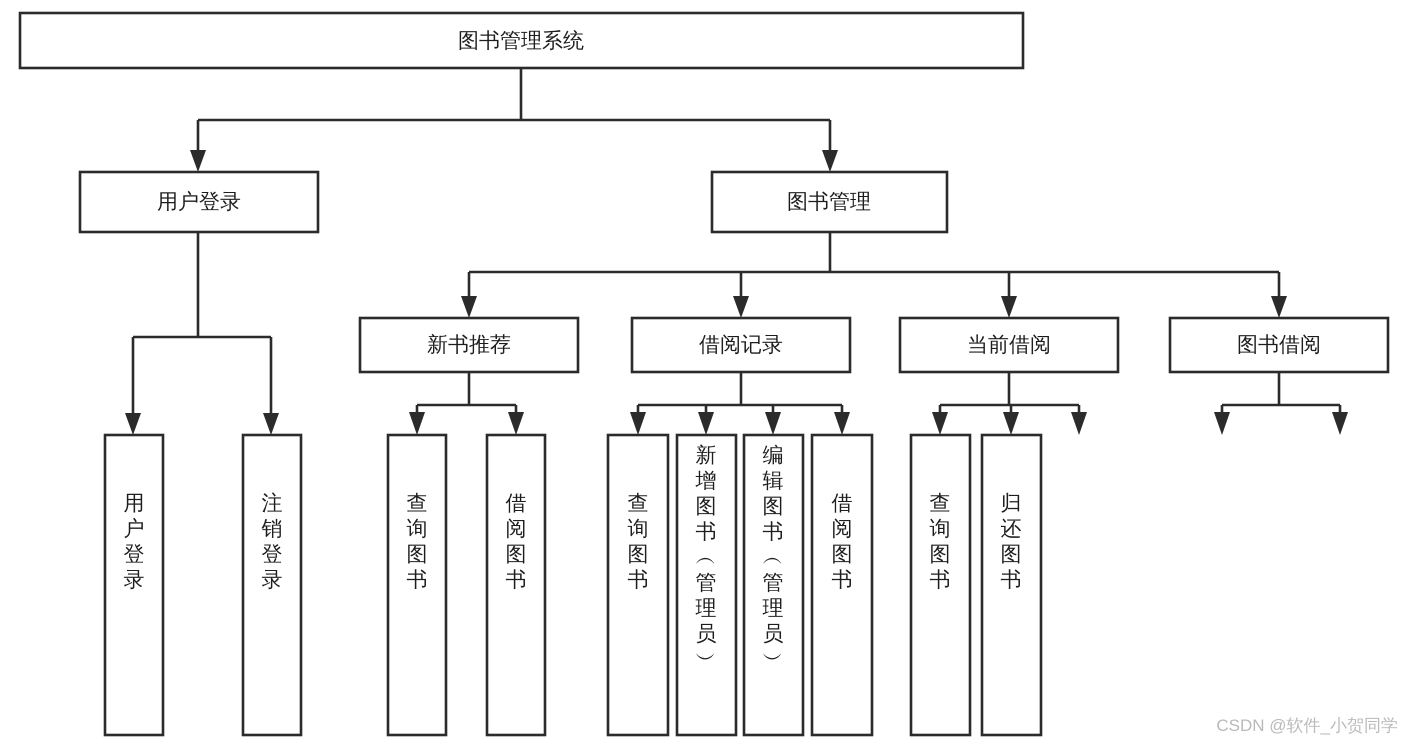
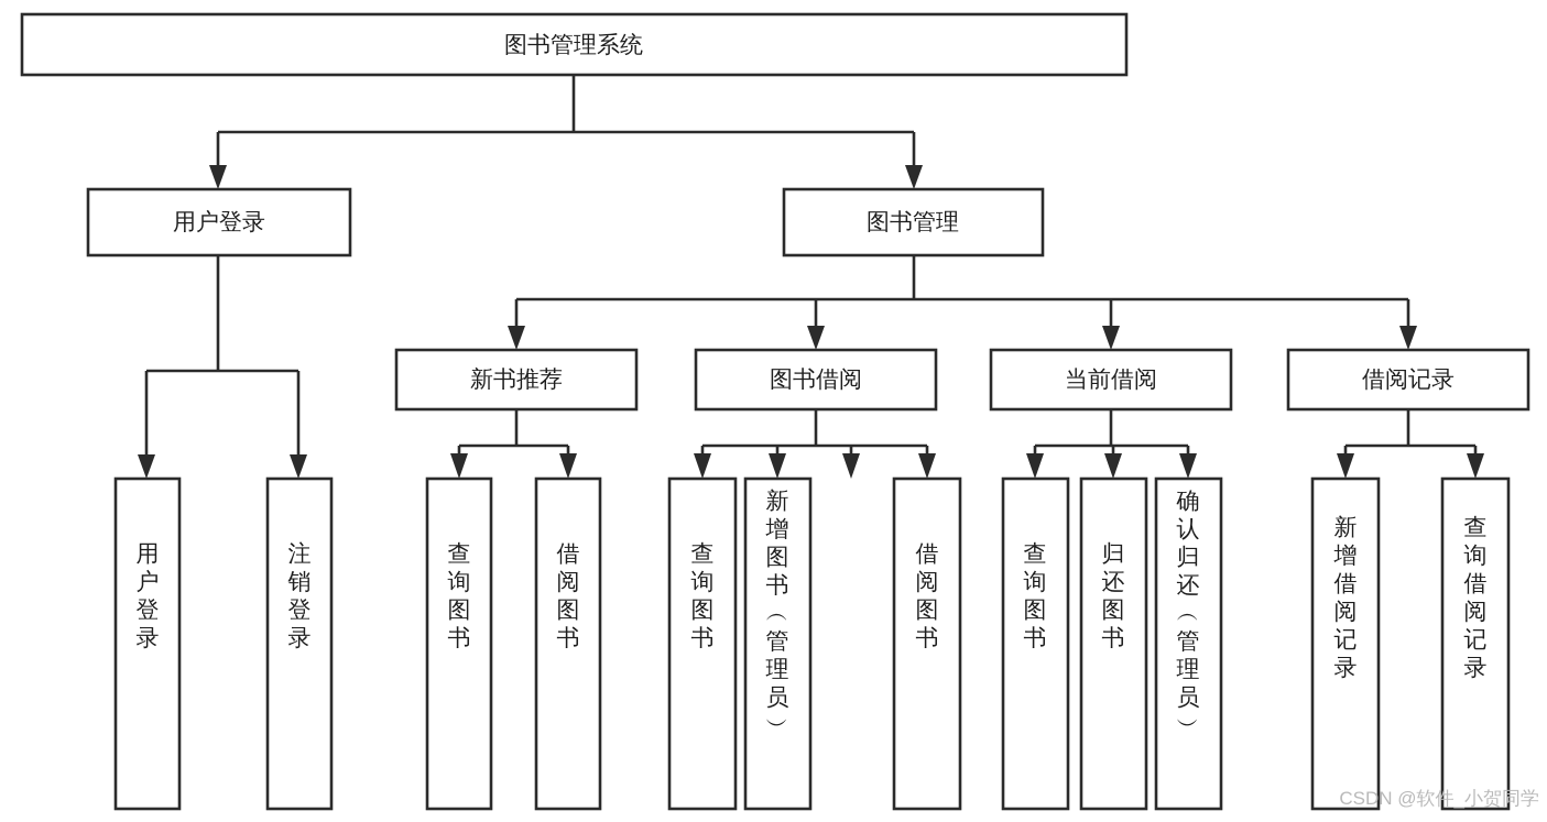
  图书管理系统
  用户登录
  图书管理
  新书推荐
- 借阅记录
+ 图书借阅
  当前借阅
- 图书借阅
+ 借阅记录
  用户登录
  注销登录
  查询图书
  借阅图书
  查询图书
  新增图书 ︵ 管理员 ︶
- 编辑图书 ︵ 管理员 ︶
  借阅图书
  查询图书
  归还图书
+ 确认归还 ︵ 管理员 ︶
+ 新增借阅记录
+ 查询借阅记录
  CSDN @软件_小贺同学
